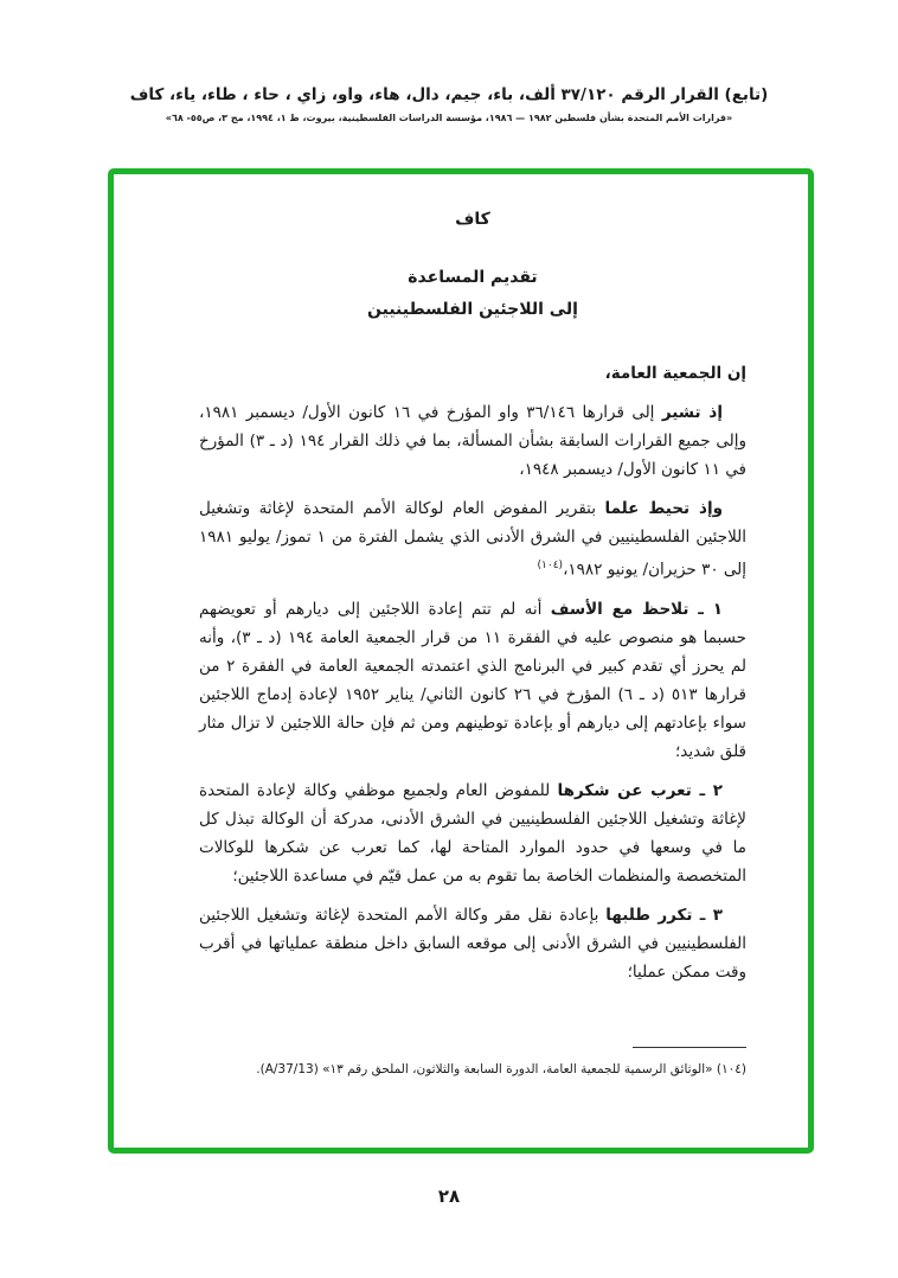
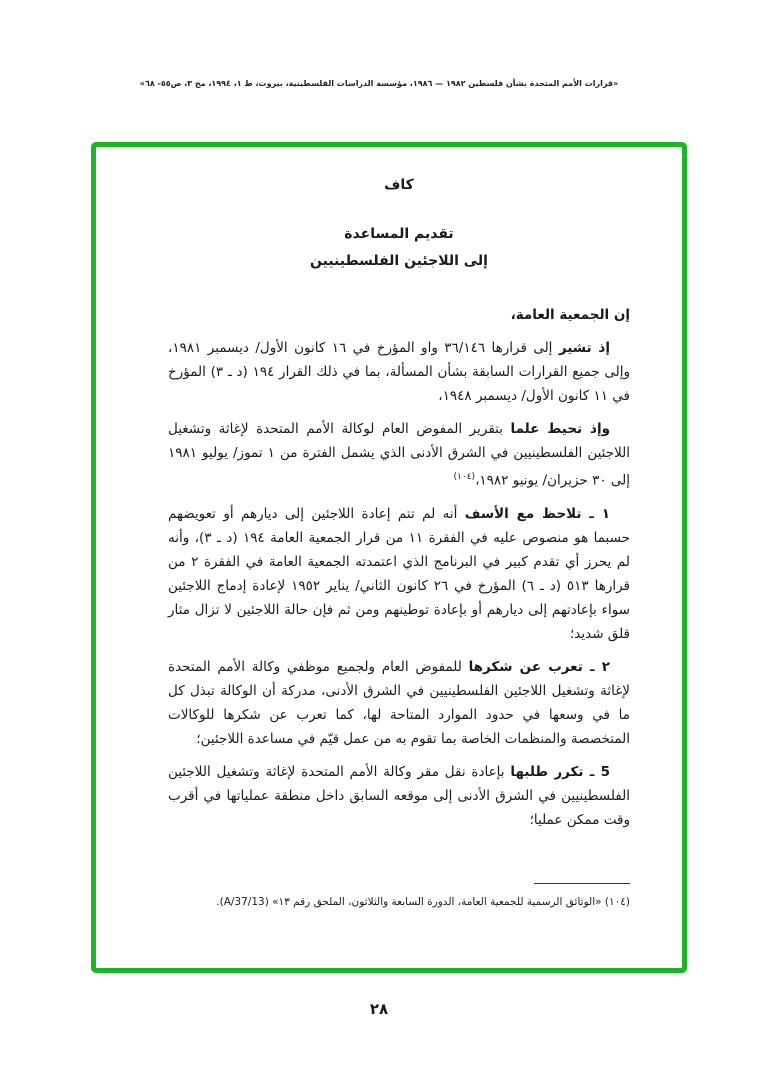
- (تابع) القرار الرقم ٣٧/١٢٠ ألف، باء، جيم، دال، هاء، واو، زاي ، حاء ، طاء، ياء، كاف
  «قرارات الأمم المتحدة بشأن فلسطين ١٩٨٢ — ١٩٨٦، مؤسسة الدراسات الفلسطينية، بيروت، ط ١، ١٩٩٤، مج ٣، ص٥٥- ٦٨»
  كاف
  تقديم المساعدة
  إلى اللاجئين الفلسطينيين
  إن الجمعية العامة،
  إذ تشير إلى قرارها ٣٦/١٤٦ واو المؤرخ في ١٦ كانون الأول/ ديسمبر ١٩٨١، وإلى جميع القرارات السابقة بشأن المسألة، بما في ذلك القرار ١٩٤ (د ـ ٣) المؤرخ في ١١ كانون الأول/ ديسمبر ١٩٤٨،
  وإذ تحيط علما بتقرير المفوض العام لوكالة الأمم المتحدة لإغاثة وتشغيل اللاجئين الفلسطينيين في الشرق الأدنى الذي يشمل الفترة من ١ تموز/ يوليو ١٩٨١ إلى ٣٠ حزيران/ يونيو ١٩٨٢،(١٠٤)
  ١ ـ تلاحظ مع الأسف أنه لم تتم إعادة اللاجئين إلى ديارهم أو تعويضهم حسبما هو منصوص عليه في الفقرة ١١ من قرار الجمعية العامة ١٩٤ (د ـ ٣)، وأنه لم يحرز أي تقدم كبير في البرنامج الذي اعتمدته الجمعية العامة في الفقرة ٢ من قرارها ٥١٣ (د ـ ٦) المؤرخ في ٢٦ كانون الثاني/ يناير ١٩٥٢ لإعادة إدماج اللاجئين سواء بإعادتهم إلى ديارهم أو بإعادة توطينهم ومن ثم فإن حالة اللاجئين لا تزال مثار قلق شديد؛
- ٢ ـ تعرب عن شكرها للمفوض العام ولجميع موظفي وكالة لإعادة المتحدة لإغاثة وتشغيل اللاجئين الفلسطينيين في الشرق الأدنى، مدركة أن الوكالة تبذل كل ما في وسعها في حدود الموارد المتاحة لها، كما تعرب عن شكرها للوكالات المتخصصة والمنظمات الخاصة بما تقوم به من عمل قيّم في مساعدة اللاجئين؛
+ ٢ ـ تعرب عن شكرها للمفوض العام ولجميع موظفي وكالة الأمم المتحدة لإغاثة وتشغيل اللاجئين الفلسطينيين في الشرق الأدنى، مدركة أن الوكالة تبذل كل ما في وسعها في حدود الموارد المتاحة لها، كما تعرب عن شكرها للوكالات المتخصصة والمنظمات الخاصة بما تقوم به من عمل قيّم في مساعدة اللاجئين؛
- ٣ ـ تكرر طلبها بإعادة نقل مقر وكالة الأمم المتحدة لإغاثة وتشغيل اللاجئين الفلسطينيين في الشرق الأدنى إلى موقعه السابق داخل منطقة عملياتها في أقرب وقت ممكن عمليا؛
+ 5 ـ تكرر طلبها بإعادة نقل مقر وكالة الأمم المتحدة لإغاثة وتشغيل اللاجئين الفلسطينيين في الشرق الأدنى إلى موقعه السابق داخل منطقة عملياتها في أقرب وقت ممكن عمليا؛
  (١٠٤) «الوثائق الرسمية للجمعية العامة، الدورة السابعة والثلاثون، الملحق رقم ١٣» (A/37/13).
  ٢٨
